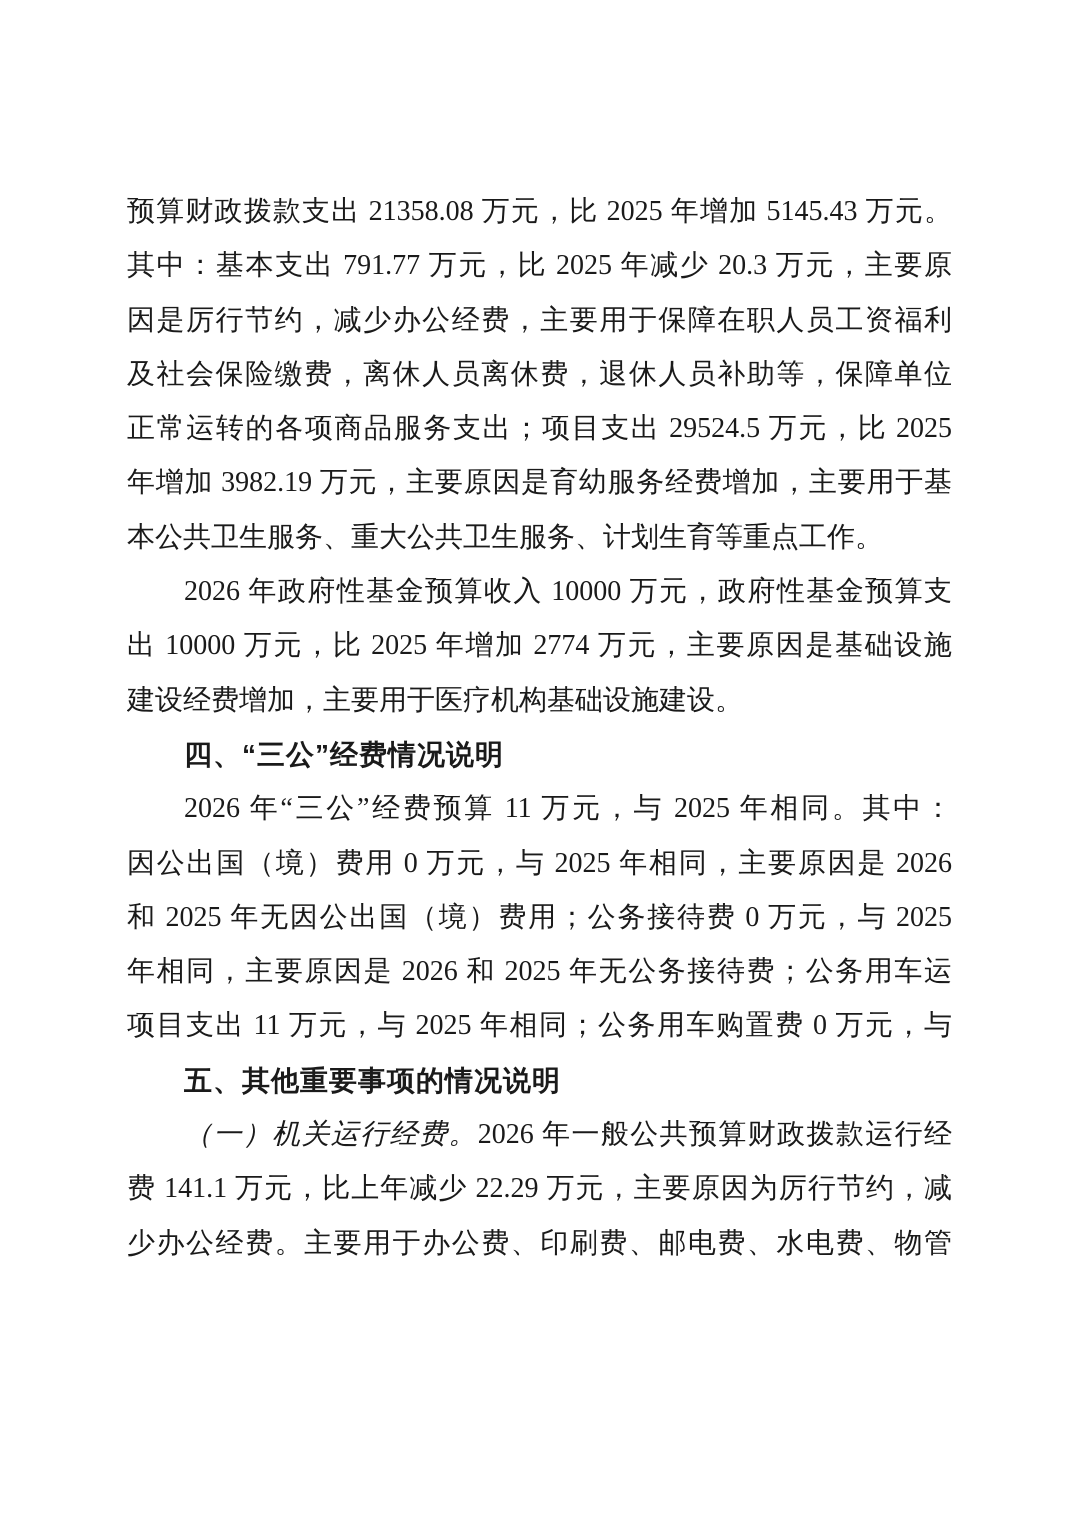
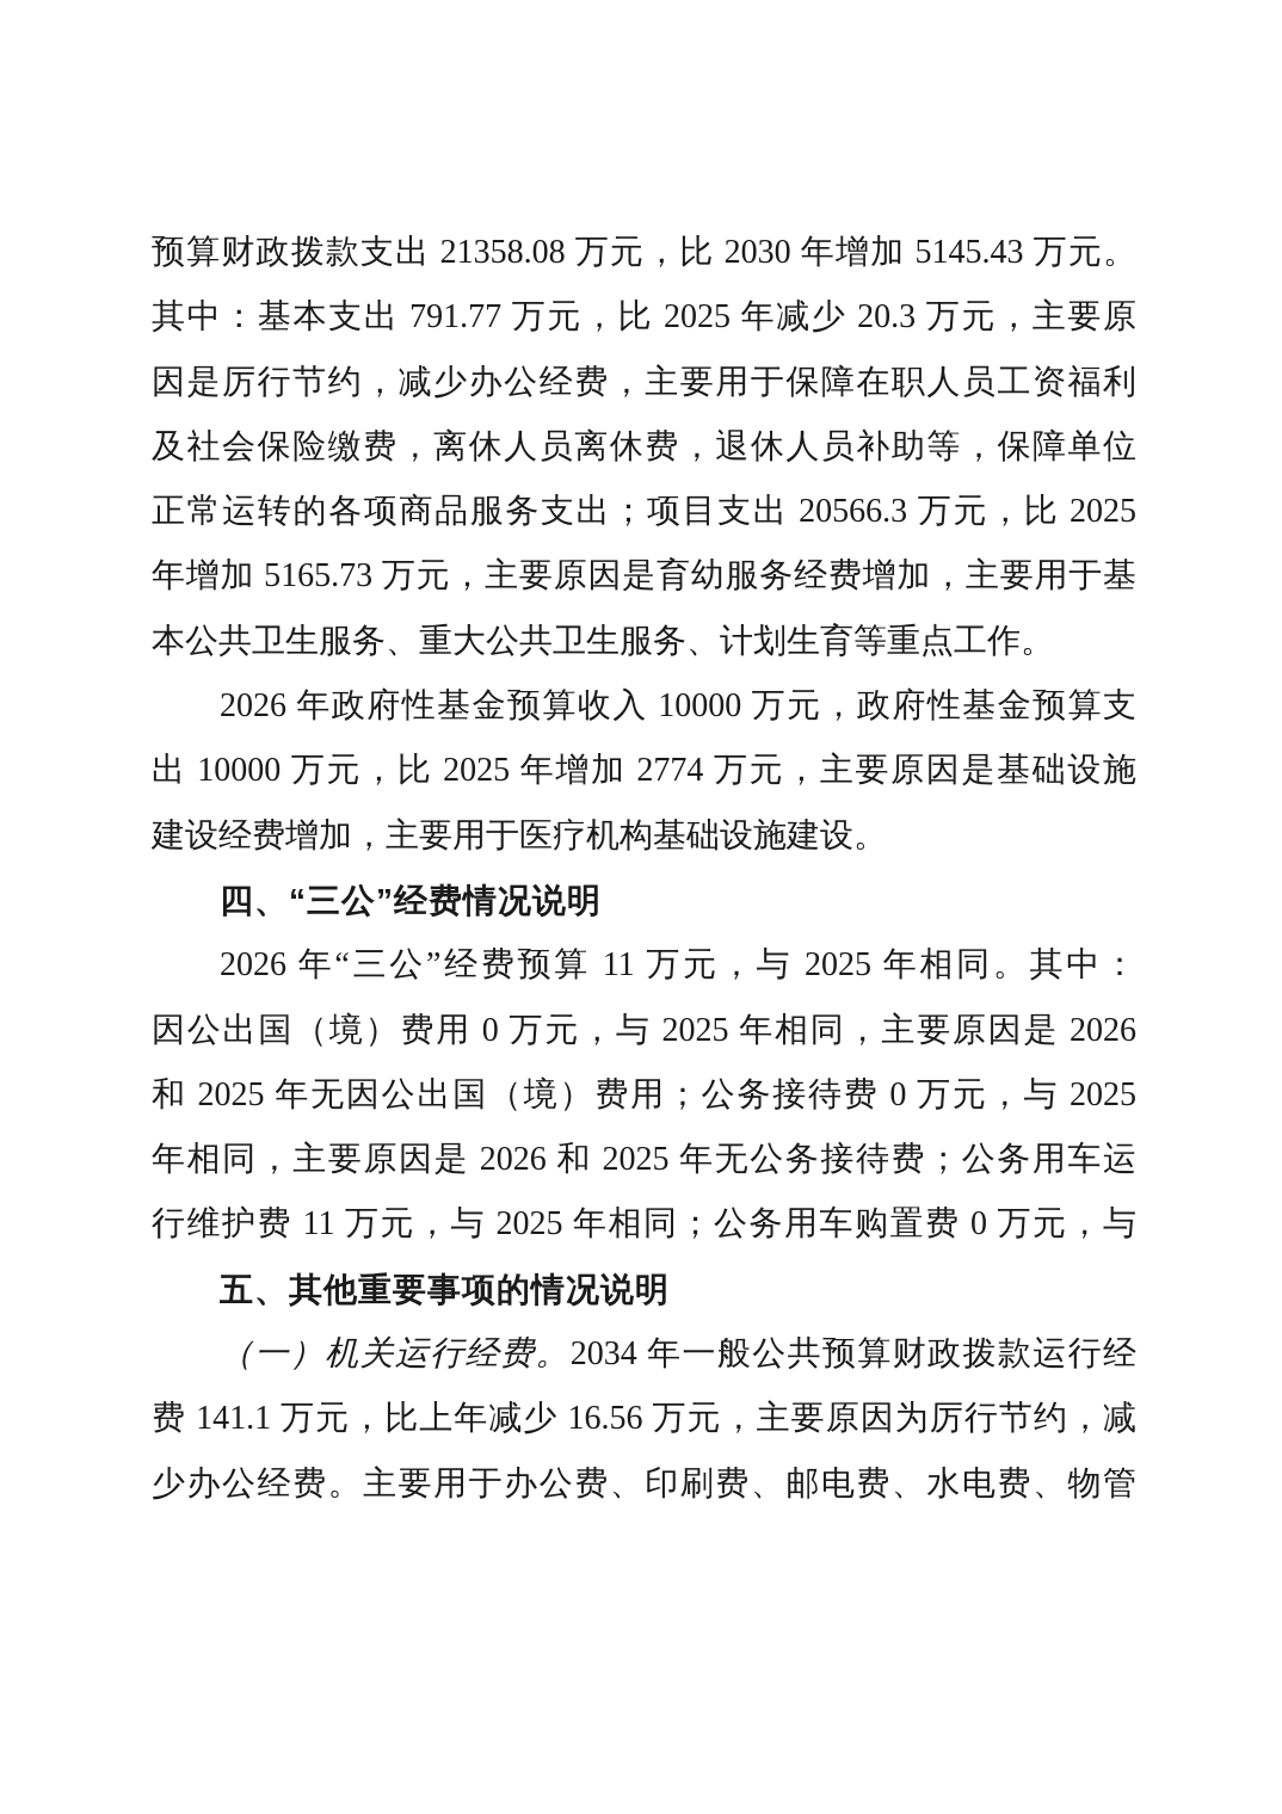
- 预算财政拨款支出 21358.08 万元，比 2025 年增加 5145.43 万元。
+ 预算财政拨款支出 21358.08 万元，比 2030 年增加 5145.43 万元。
  其中：基本支出 791.77 万元，比 2025 年减少 20.3 万元，主要原
  因是厉行节约，减少办公经费，主要用于保障在职人员工资福利
  及社会保险缴费，离休人员离休费，退休人员补助等，保障单位
- 正常运转的各项商品服务支出；项目支出 29524.5 万元，比 2025
+ 正常运转的各项商品服务支出；项目支出 20566.3 万元，比 2025
- 年增加 3982.19 万元，主要原因是育幼服务经费增加，主要用于基
+ 年增加 5165.73 万元，主要原因是育幼服务经费增加，主要用于基
  本公共卫生服务、重大公共卫生服务、计划生育等重点工作。
  2026 年政府性基金预算收入 10000 万元，政府性基金预算支
  出 10000 万元，比 2025 年增加 2774 万元，主要原因是基础设施
  建设经费增加，主要用于医疗机构基础设施建设。
  四、“三公”经费情况说明
  2026 年“三公”经费预算 11 万元，与 2025 年相同。其中：
  因公出国（境）费用 0 万元，与 2025 年相同，主要原因是 2026
  和 2025 年无因公出国（境）费用；公务接待费 0 万元，与 2025
  年相同，主要原因是 2026 和 2025 年无公务接待费；公务用车运
- 项目支出 11 万元，与 2025 年相同；公务用车购置费 0 万元，与
+ 行维护费 11 万元，与 2025 年相同；公务用车购置费 0 万元，与
  五、其他重要事项的情况说明
- （一）机关运行经费。2026 年一般公共预算财政拨款运行经
+ （一）机关运行经费。2034 年一般公共预算财政拨款运行经
- 费 141.1 万元，比上年减少 22.29 万元，主要原因为厉行节约，减
+ 费 141.1 万元，比上年减少 16.56 万元，主要原因为厉行节约，减
  少办公经费。主要用于办公费、印刷费、邮电费、水电费、物管
